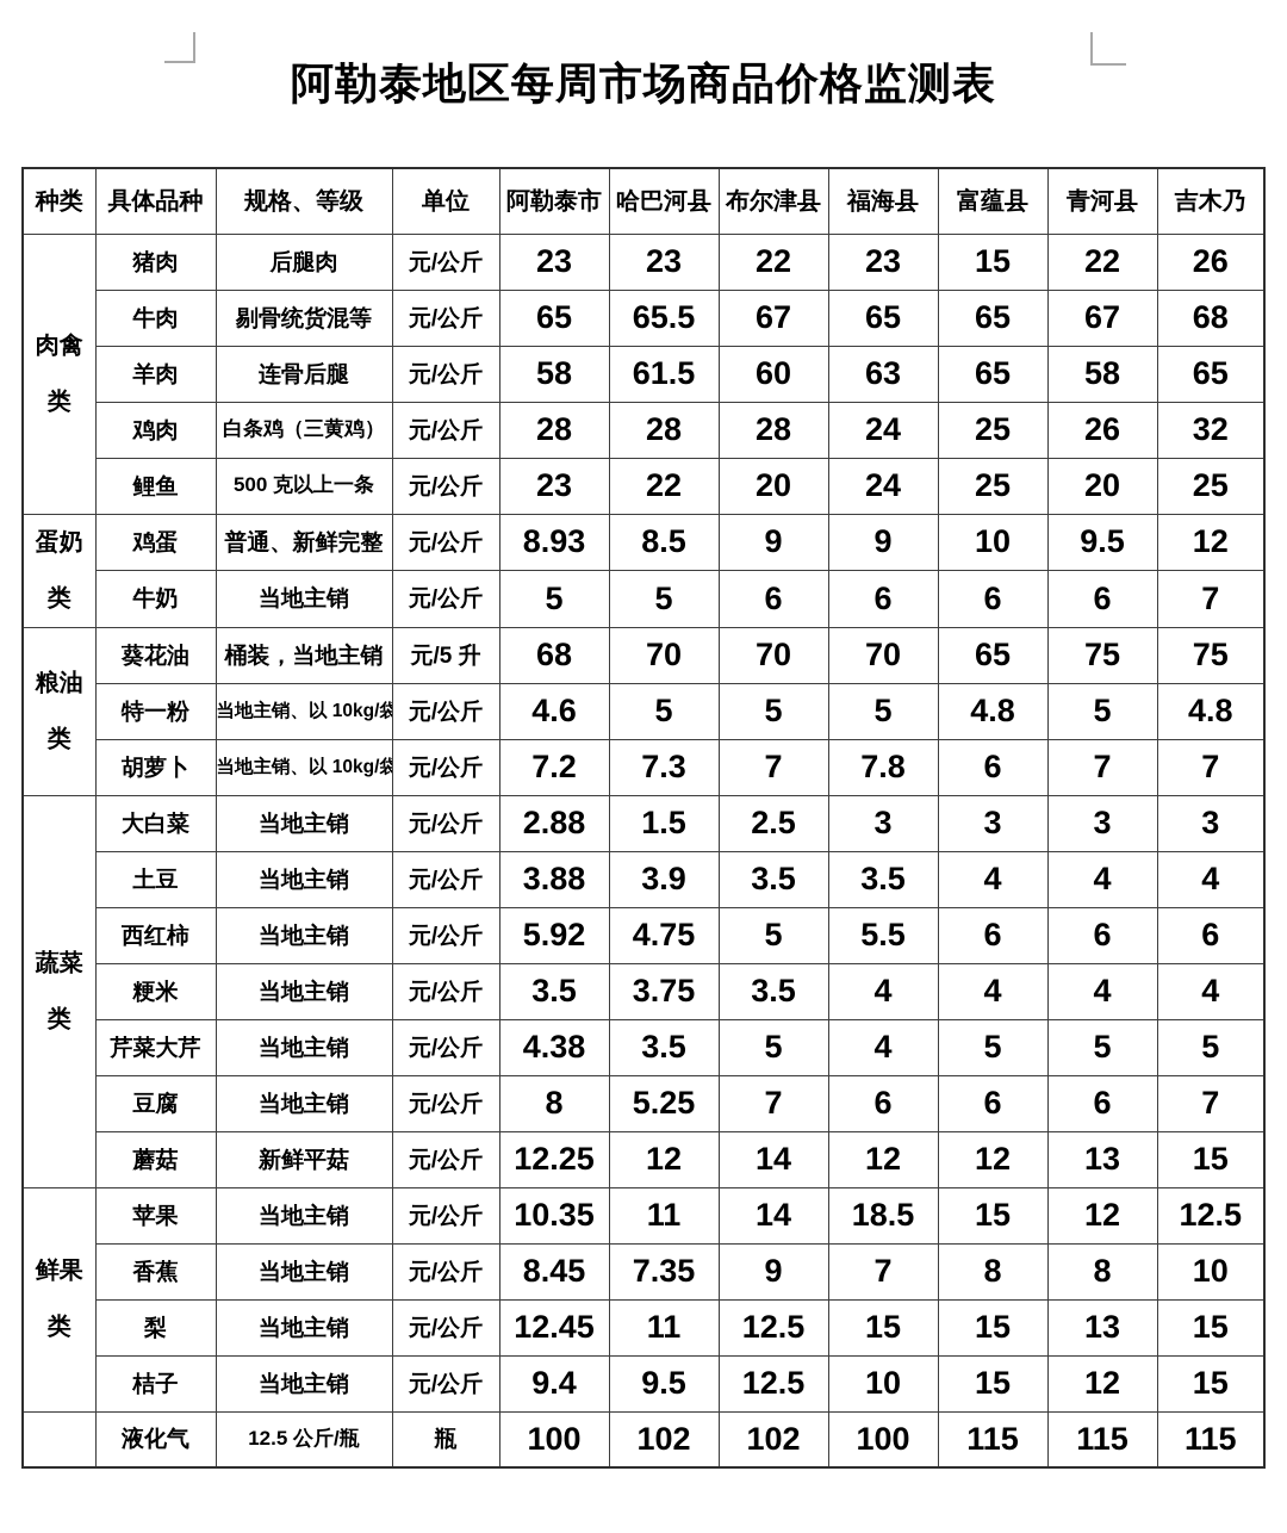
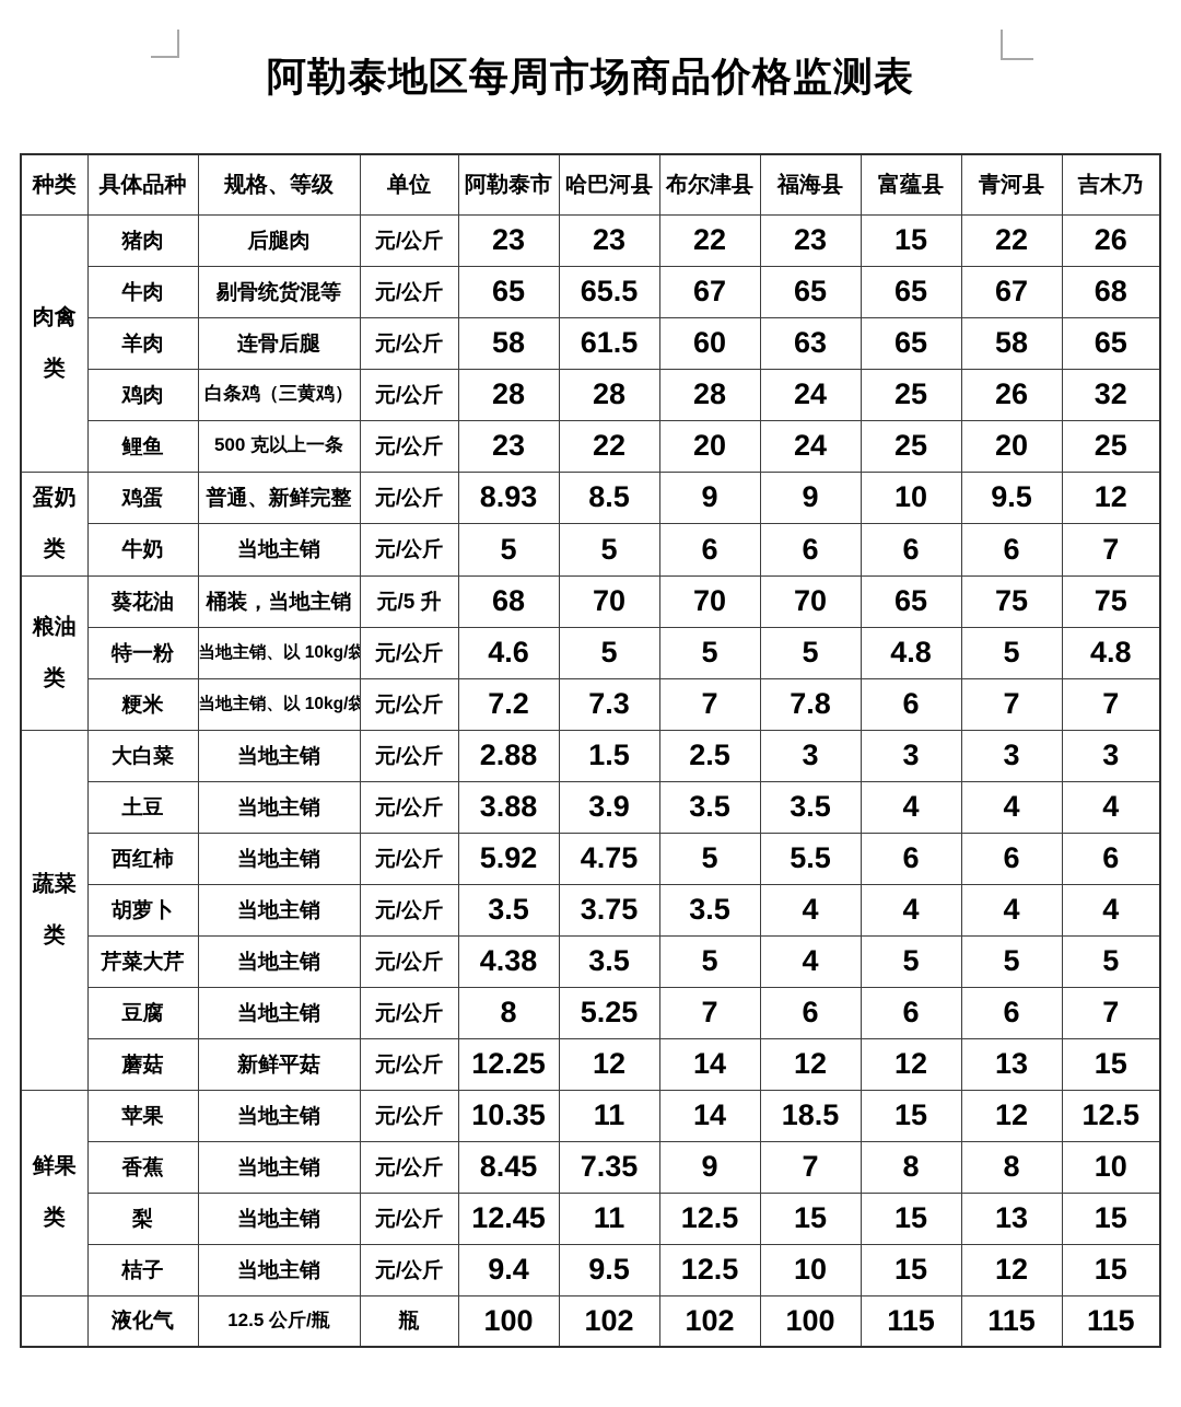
  阿勒泰地区每周市场商品价格监测表
  种类	具体品种	规格、等级	单位	阿勒泰市	哈巴河县	布尔津县	福海县	富蕴县	青河县	吉木乃
  肉禽类	猪肉	后腿肉	元/公斤	23	23	22	23	15	22	26
  牛肉	剔骨统货混等	元/公斤	65	65.5	67	65	65	67	68
  羊肉	连骨后腿	元/公斤	58	61.5	60	63	65	58	65
  鸡肉	白条鸡（三黄鸡）	元/公斤	28	28	28	24	25	26	32
  鲤鱼	500 克以上一条	元/公斤	23	22	20	24	25	20	25
  蛋奶类	鸡蛋	普通、新鲜完整	元/公斤	8.93	8.5	9	9	10	9.5	12
  牛奶	当地主销	元/公斤	5	5	6	6	6	6	7
  粮油类	葵花油	桶装，当地主销	元/5 升	68	70	70	70	65	75	75
  特一粉	当地主销、以 10kg/袋	元/公斤	4.6	5	5	5	4.8	5	4.8
- 胡萝卜	当地主销、以 10kg/袋	元/公斤	7.2	7.3	7	7.8	6	7	7
+ 粳米	当地主销、以 10kg/袋	元/公斤	7.2	7.3	7	7.8	6	7	7
  蔬菜类	大白菜	当地主销	元/公斤	2.88	1.5	2.5	3	3	3	3
  土豆	当地主销	元/公斤	3.88	3.9	3.5	3.5	4	4	4
  西红柿	当地主销	元/公斤	5.92	4.75	5	5.5	6	6	6
- 粳米	当地主销	元/公斤	3.5	3.75	3.5	4	4	4	4
+ 胡萝卜	当地主销	元/公斤	3.5	3.75	3.5	4	4	4	4
  芹菜大芹	当地主销	元/公斤	4.38	3.5	5	4	5	5	5
  豆腐	当地主销	元/公斤	8	5.25	7	6	6	6	7
  蘑菇	新鲜平菇	元/公斤	12.25	12	14	12	12	13	15
  鲜果类	苹果	当地主销	元/公斤	10.35	11	14	18.5	15	12	12.5
  香蕉	当地主销	元/公斤	8.45	7.35	9	7	8	8	10
  梨	当地主销	元/公斤	12.45	11	12.5	15	15	13	15
  桔子	当地主销	元/公斤	9.4	9.5	12.5	10	15	12	15
  	液化气	12.5 公斤/瓶	瓶	100	102	102	100	115	115	115
